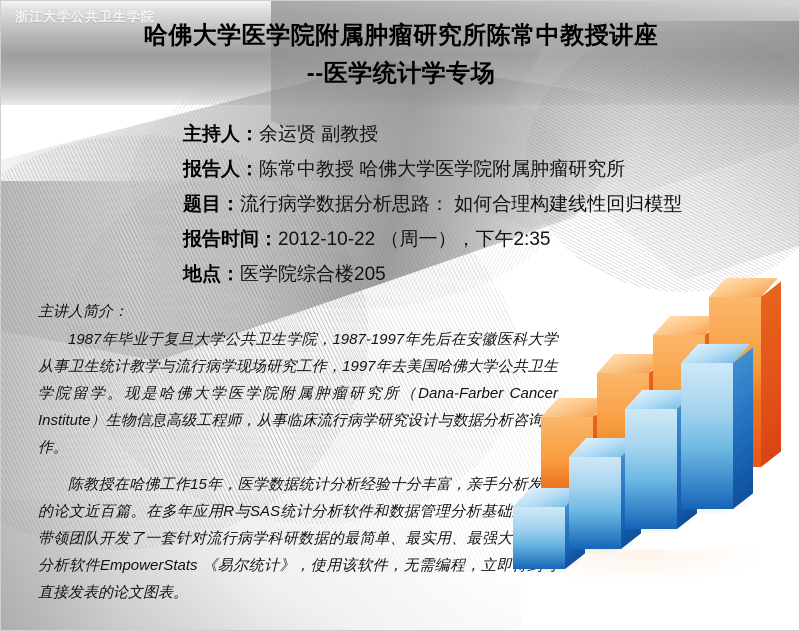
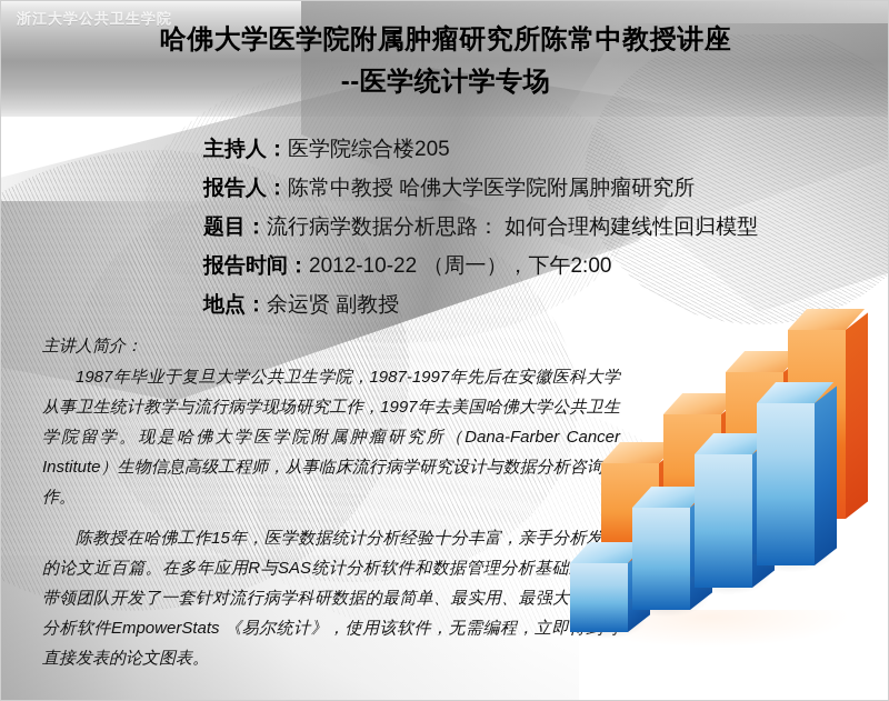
  浙江大学公共卫生学院
  哈佛大学医学院附属肿瘤研究所陈常中教授讲座
  --医学统计学专场
- 主持人：余运贤 副教授
+ 主持人：医学院综合楼205
  报告人：陈常中教授 哈佛大学医学院附属肿瘤研究所
  题目：流行病学数据分析思路： 如何合理构建线性回归模型
- 报告时间：2012-10-22 （周一），下午2:35
+ 报告时间：2012-10-22 （周一），下午2:00
- 地点：医学院综合楼205
+ 地点：余运贤 副教授
  主讲人简介：
  1987年毕业于复旦大学公共卫生学院，1987-1997年先后在安徽医科大学从事卫生统计教学与流行病学现场研究工作，1997年去美国哈佛大学公共卫生学院留学。现是哈佛大学医学院附属肿瘤研究所（Dana-Farber Cancer Institute）生物信息高级工程师，从事临床流行病学研究设计与数据分析咨询作。
  陈教授在哈佛工作15年，医学数据统计分析经验十分丰富，亲手分析发的论文近百篇。在多年应用R与SAS统计分析软件和数据管理分析基础带领团队开发了一套针对流行病学科研数据的最简单、最实用、最强大分析软件EmpowerStats 《易尔统计》，使用该软件，无需编程，立直接发表的论文图表。
